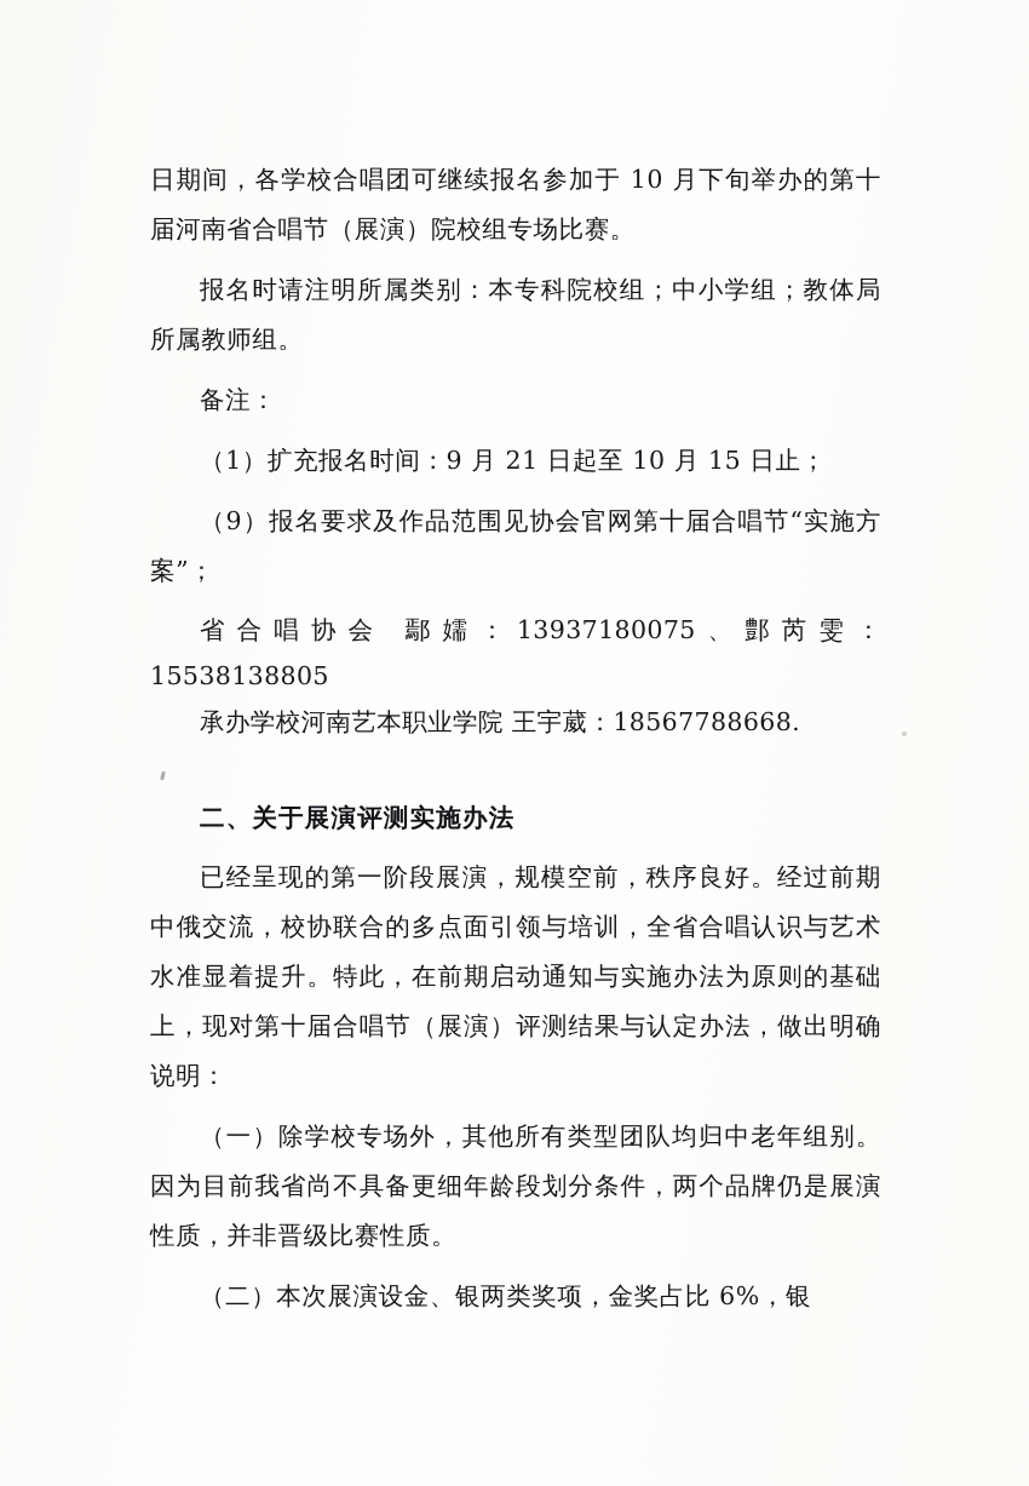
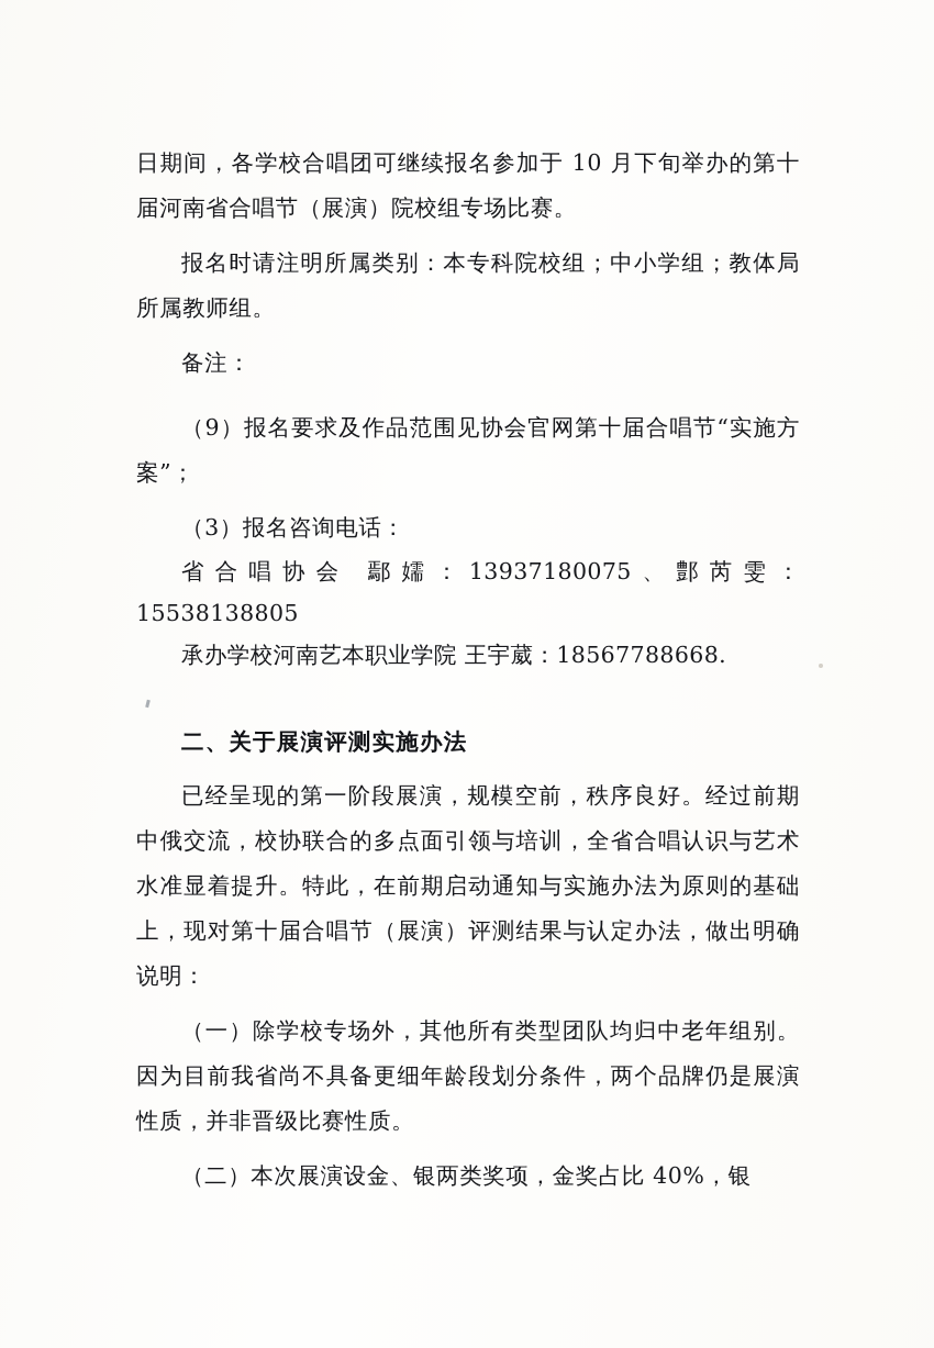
  日期间，各学校合唱团可继续报名参加于 10 月下旬举办的第十届河南省合唱节（展演）院校组专场比赛。
  报名时请注明所属类别：本专科院校组；中小学组；教体局所属教师组。
  备注：
- （1）扩充报名时间：9 月 21 日起至 10 月 15 日止；
  （9）报名要求及作品范围见协会官网第十届合唱节“实施方案”；
+ （3）报名咨询电话：
  省合唱协会 鄢嬬：13937180075、鄷芮雯：15538138805
  承办学校河南艺本职业学院 王宇葳：18567788668.
  二、关于展演评测实施办法
  已经呈现的第一阶段展演，规模空前，秩序良好。经过前期中俄交流，校协联合的多点面引领与培训，全省合唱认识与艺术水准显着提升。特此，在前期启动通知与实施办法为原则的基础上，现对第十届合唱节（展演）评测结果与认定办法，做出明确说明：
  （一）除学校专场外，其他所有类型团队均归中老年组别。因为目前我省尚不具备更细年龄段划分条件，两个品牌仍是展演性质，并非晋级比赛性质。
- （二）本次展演设金、银两类奖项，金奖占比 6%，银
+ （二）本次展演设金、银两类奖项，金奖占比 40%，银
